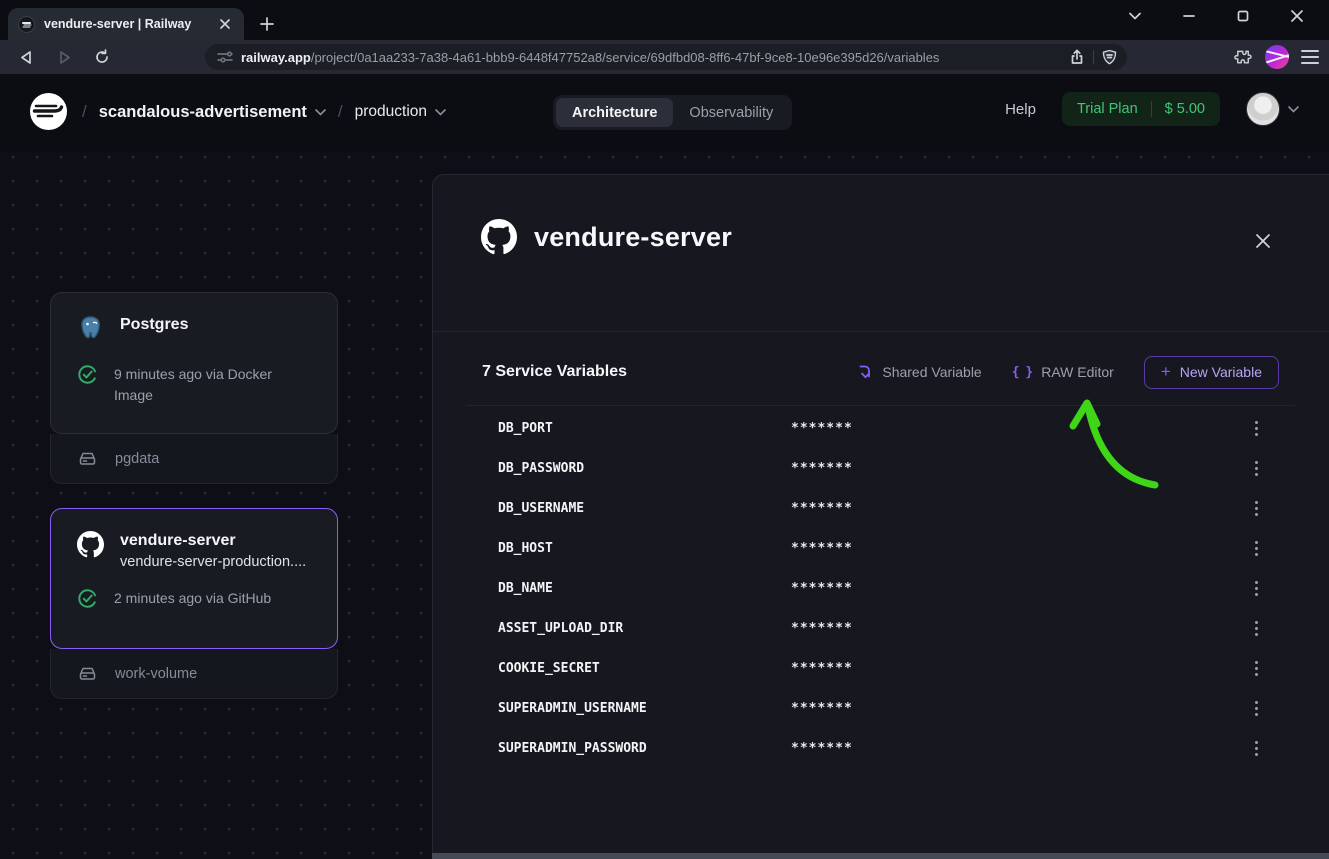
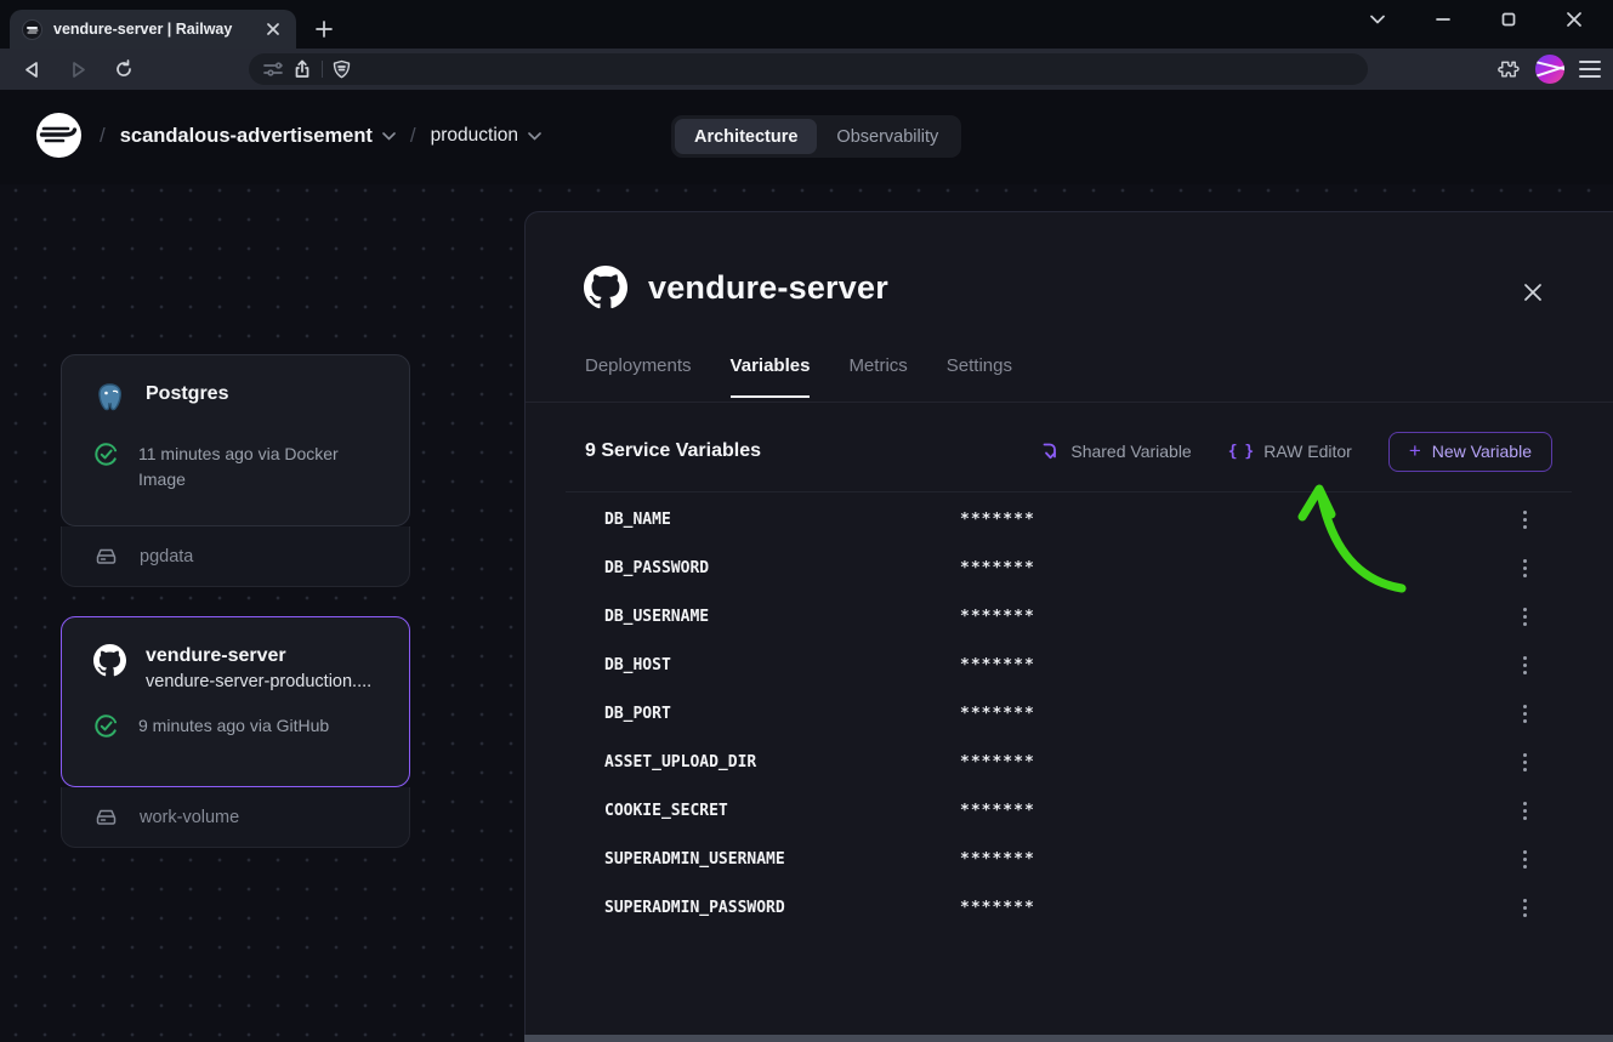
  vendure-server | Railway
- railway.app/project/0a1aa233-7a38-4a61-bbb9-6448f47752a8/service/69dfbd08-8ff6-47bf-9ce8-10e96e395d26/variables
  /
  scandalous-advertisement
  /
  production
  Architecture
  Observability
- Help
- Trial Plan
- $ 5.00
  pgdata
  Postgres
- 9 minutes ago via Docker Image
+ 11 minutes ago via Docker Image
  work-volume
  vendure-server
  vendure-server-production....
- 2 minutes ago via GitHub
+ 9 minutes ago via GitHub
  vendure-server
+ Deployments
+ Variables
+ Metrics
+ Settings
- 7 Service Variables
+ 9 Service Variables
  Shared Variable
  { }
  RAW Editor
  +
  New Variable
- DB_PORT
+ DB_NAME
  *******
  DB_PASSWORD
  *******
  DB_USERNAME
  *******
  DB_HOST
  *******
- DB_NAME
+ DB_PORT
  *******
  ASSET_UPLOAD_DIR
  *******
  COOKIE_SECRET
  *******
  SUPERADMIN_USERNAME
  *******
  SUPERADMIN_PASSWORD
  *******
